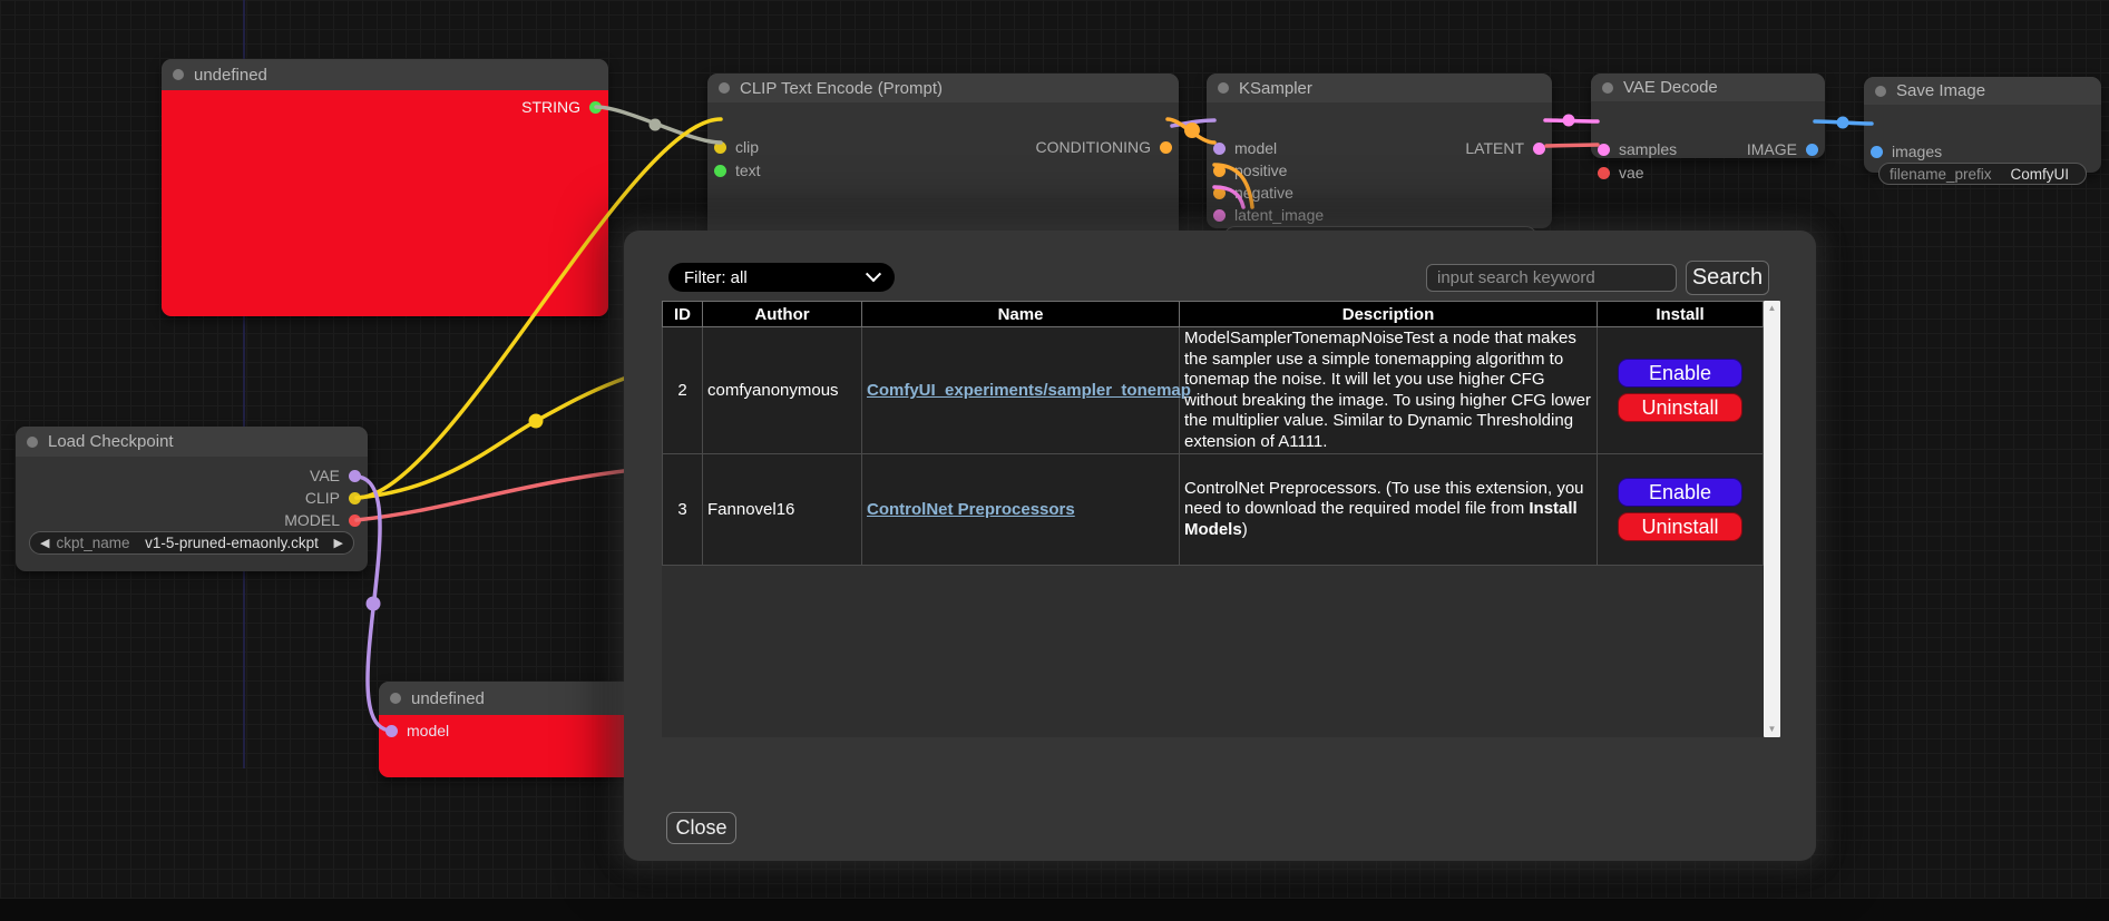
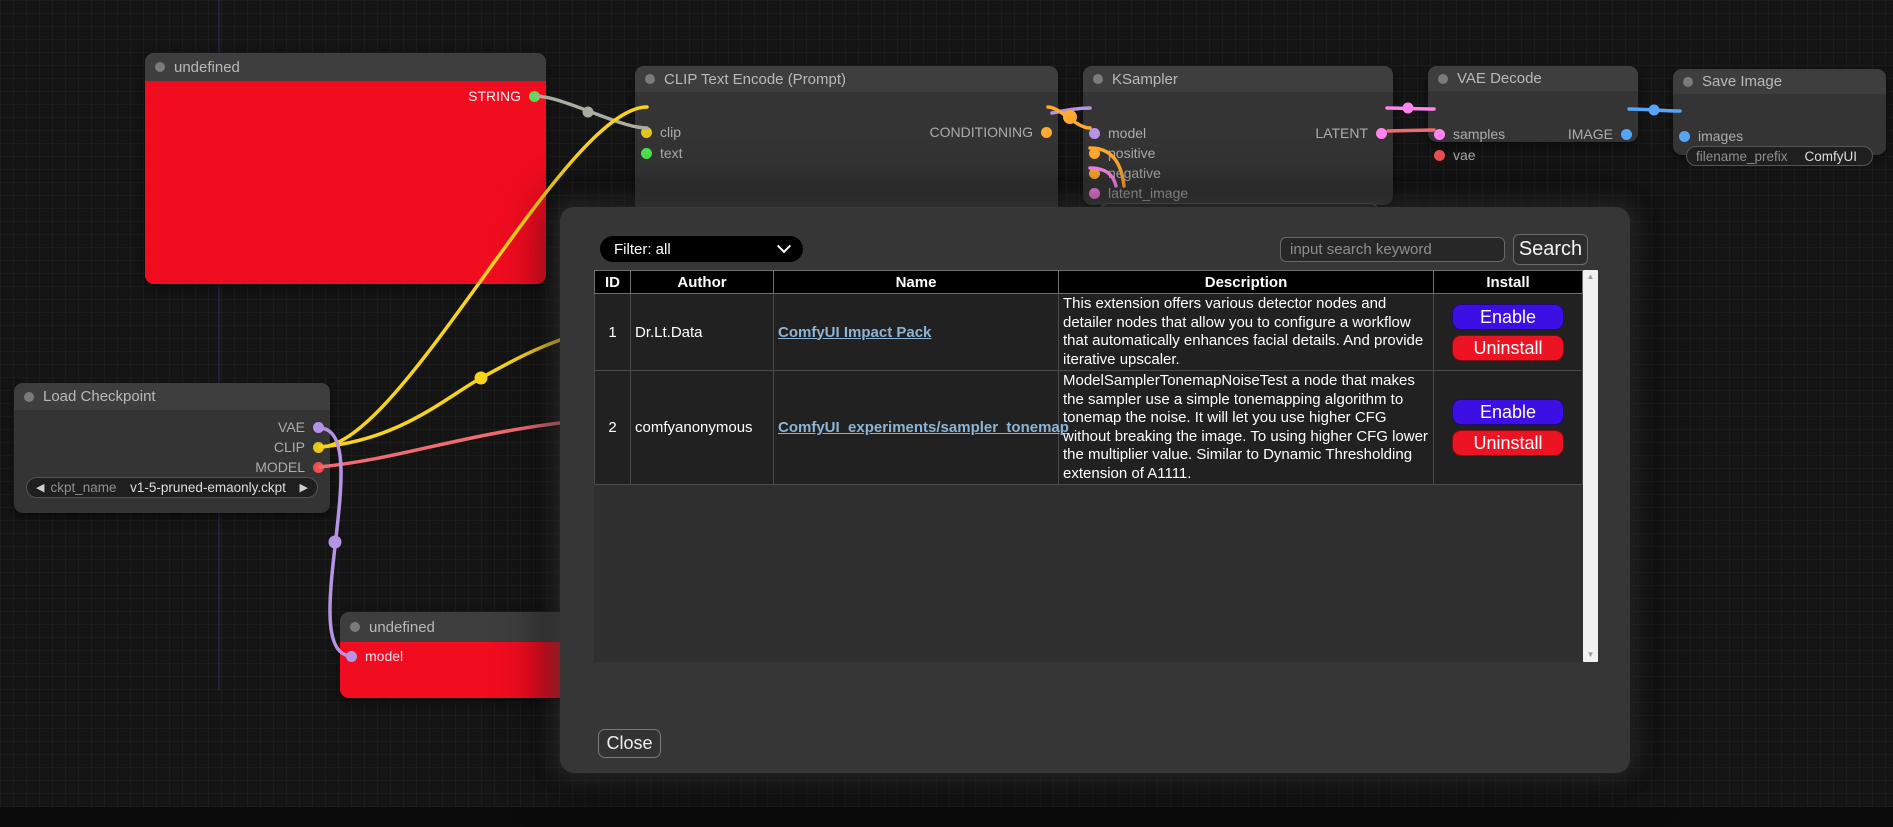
  undefined
  STRING
  CLIP Text Encode (Prompt)
  clip
  text
  CONDITIONING
  KSampler
  model
  positive
  ngative
  latent_image
  LATENT
  VAE Decode
  samples
  vae
  IMAGE
  Save Image
  images
  filename_prefix
  ComfyUI
  Load Checkpoint
  VAE
  CLIP
  MODEL
  ◀
  ckpt_name
  v1-5-pruned-emaonly.ckpt
  ▶
  undefined
  model
  Filter: all
  input search keyword
  Search
  ID	Author	Name	Description	Install
+ 1	Dr.Lt.Data	ComfyUI Impact Pack	This extension offers various detector nodes and detailer nodes that allow you to configure a workflow that automatically enhances facial details. And provide iterative upscaler.	EnableUninstall
  2	comfyanonymous	ComfyUI_experiments/sampler_tonema	ModelSamplerTonemapNoiseTest a node that makes the sampler use a simple tonemapping algorithm to tonemap the noise. It will let you use higher CFG without breaking the image. To using higher CFG lower the multiplier value. Similar to Dynamic Thresholding extension of A1111.	EnableUninstall
- 3	Fannovel16	ControlNet Preprocessors	ControlNet Preprocessors. (To use this extension, you need to download the required model file from Install Models)	EnableUninstall
  ▲
  ▼
  Close
